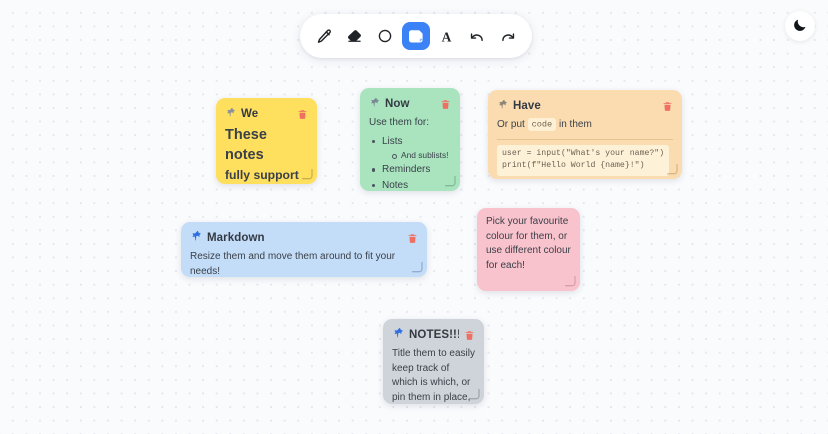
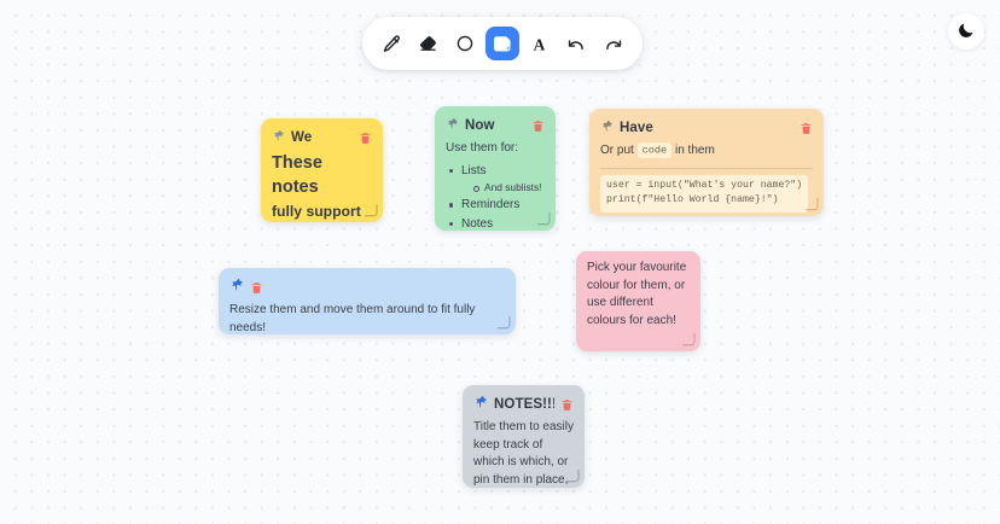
  A
  We
  These notes
  fully support
  Now
  Use them for:
  Lists
  And sublists!
  Reminders
  Notes
  Have
  Or put code in them
  user = input("What's your name?")
  print(f"Hello World {name}!")
- Markdown
- Resize them and move them around to fit your needs!
+ Resize them and move them around to fit fully needs!
- Pick your favourite colour for them, or use different colour for each!
+ Pick your favourite colour for them, or use different colours for each!
  NOTES!!!
